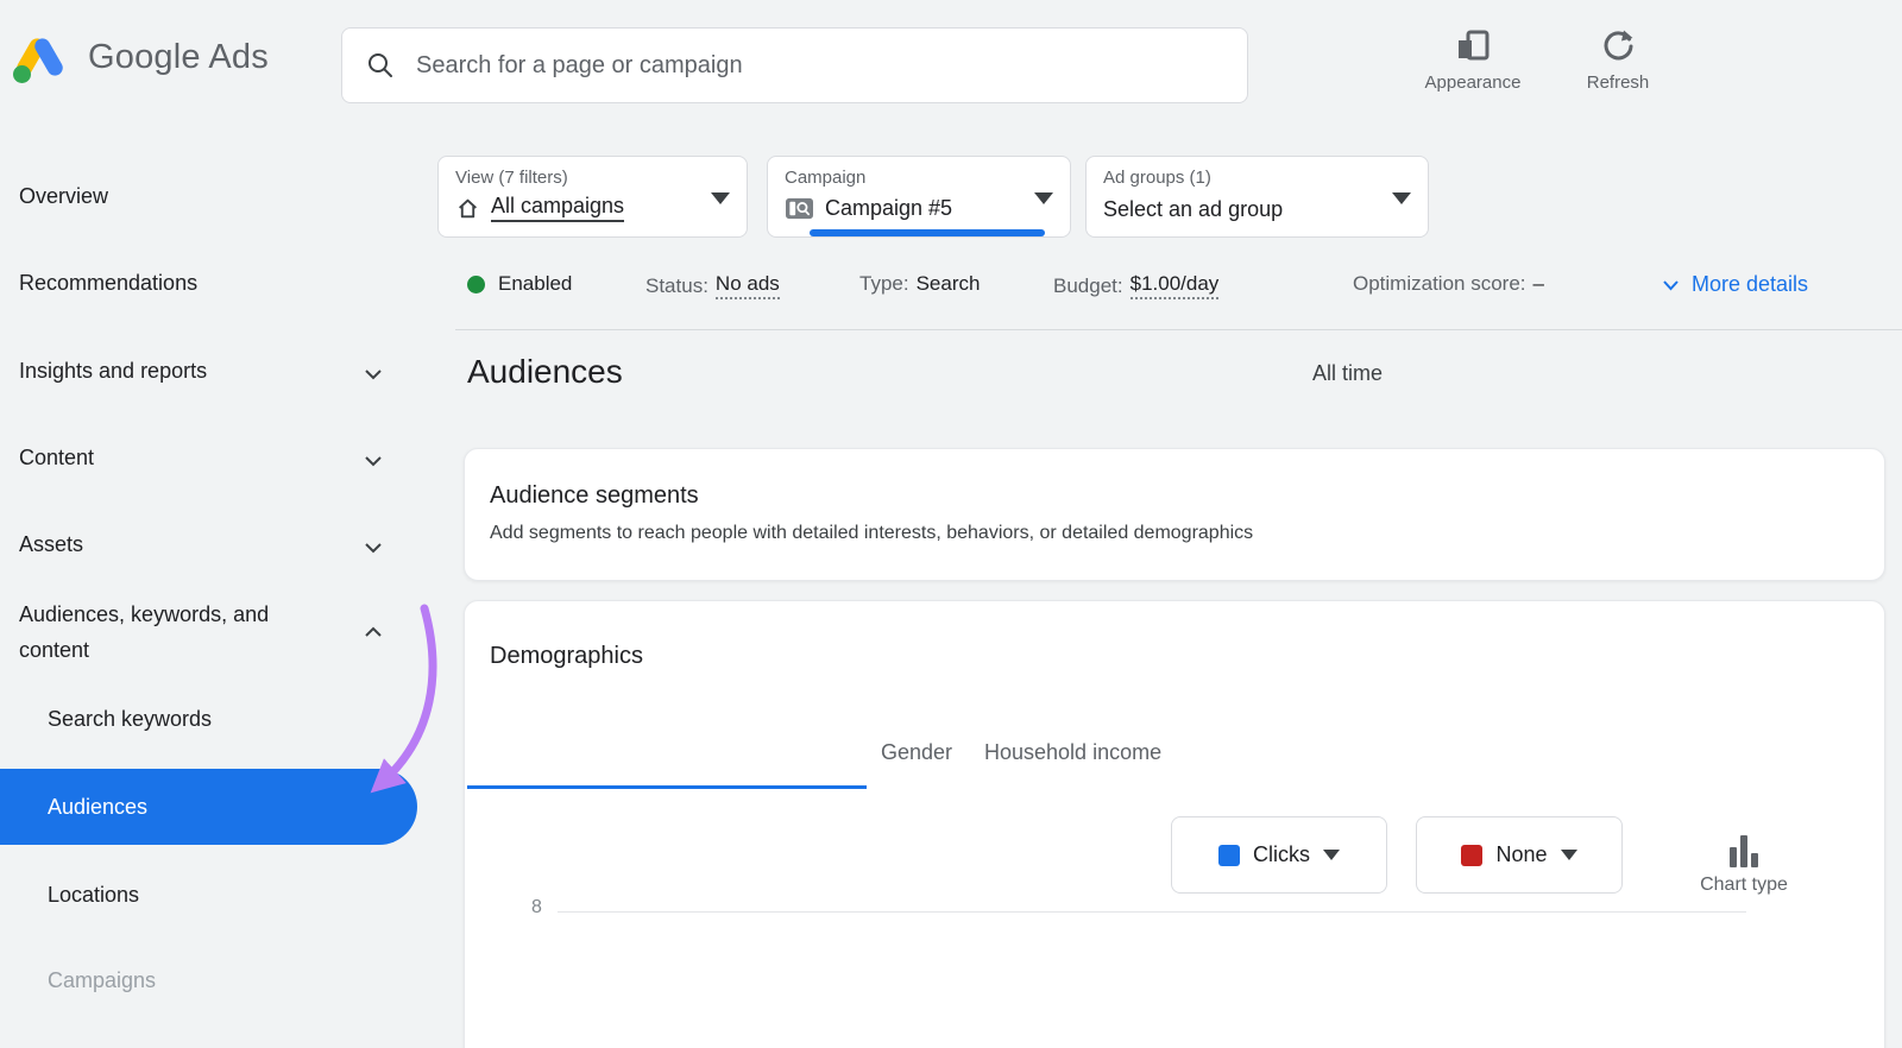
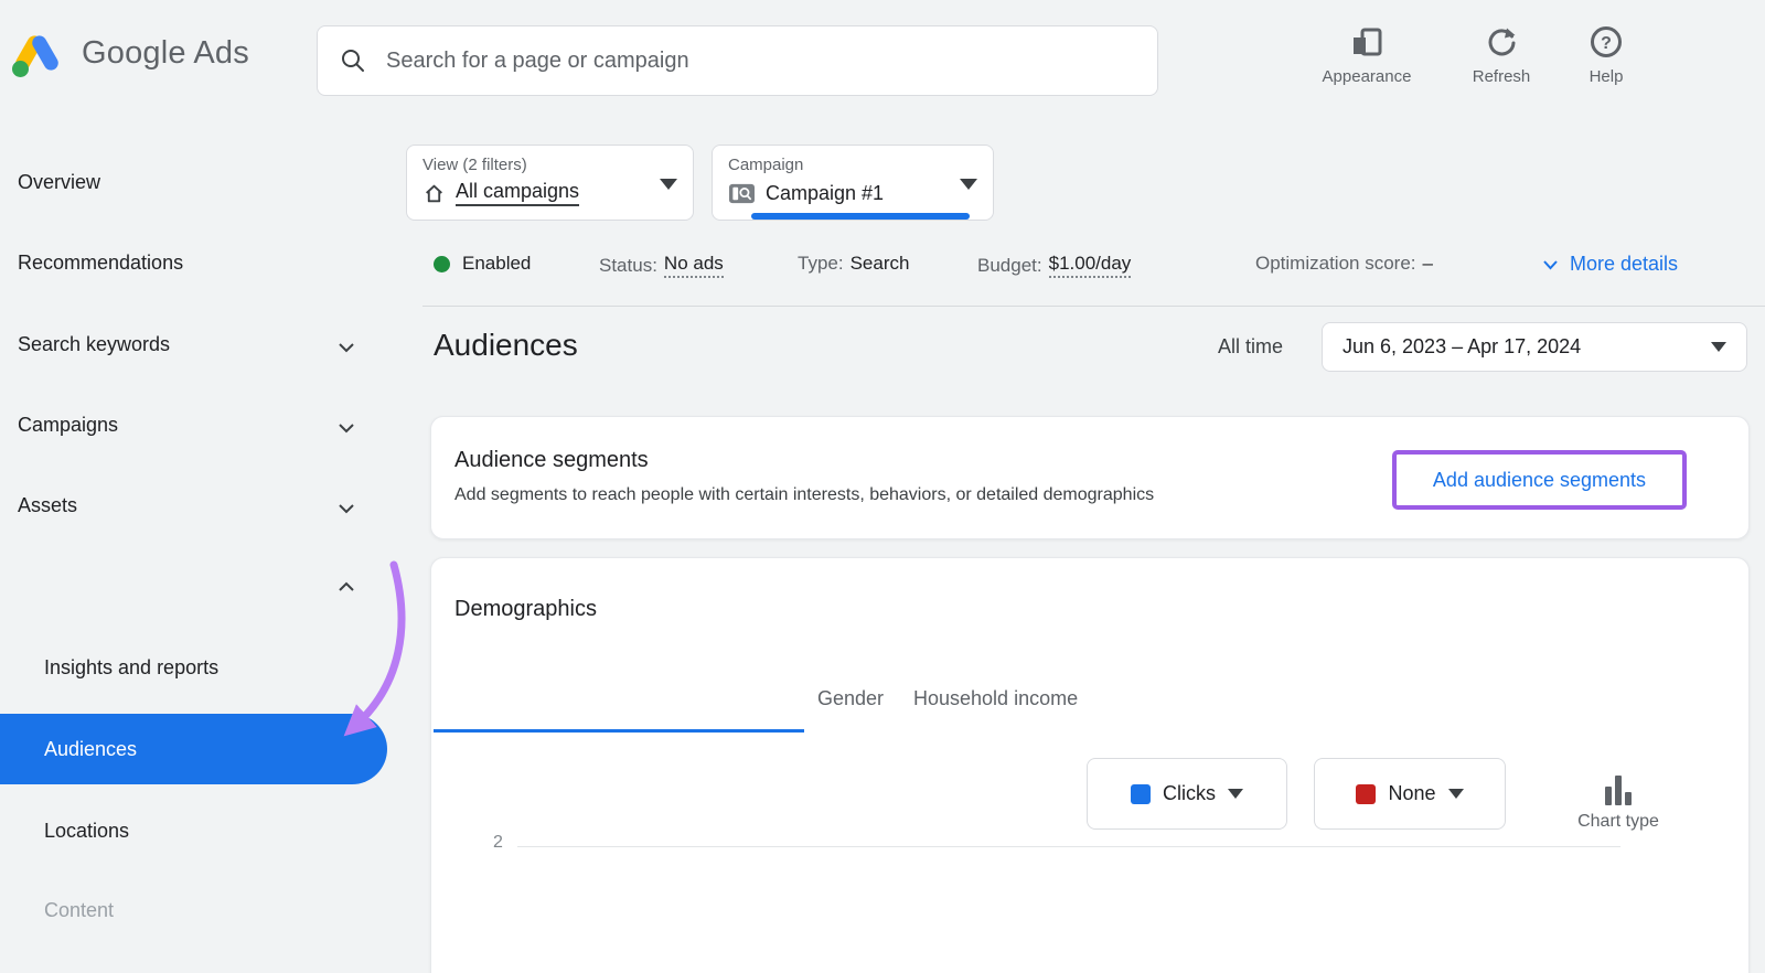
  Google Ads
  Search for a page or campaign
  Appearance
  Refresh
+ ?
+ Help
  Overview
  Recommendations
- Insights and reports
+ Search keywords
- Content
+ Campaigns
  Assets
- Audiences, keywords, and content
- Search keywords
+ Insights and reports
  Audiences
  Locations
- Campaigns
+ Content
- View (7 filters)
+ View (2 filters)
  All campaigns
  Campaign
- Campaign #5
+ Campaign #1
- Ad groups (1)
- Select an ad group
  Enabled
  Status:
  No ads
  Type:
  Search
  Budget:
  $1.00/day
  Optimization score:
  –
  More details
  Audiences
  All time
+ Jun 6, 2023 – Apr 17, 2024
  Audience segments
- Add segments to reach people with detailed interests, behaviors, or detailed demographics
+ Add segments to reach people with certain interests, behaviors, or detailed demographics
+ Add audience segments
  Demographics
  Gender
  Household income
  Clicks
  None
  Chart type
- 8
+ 2
